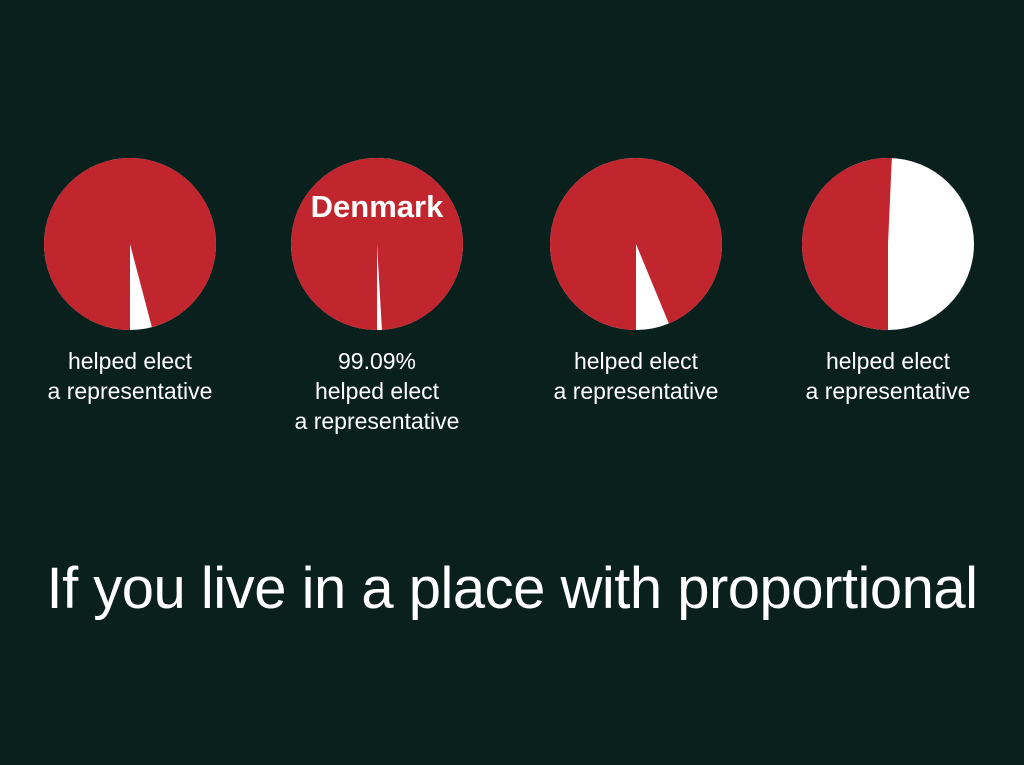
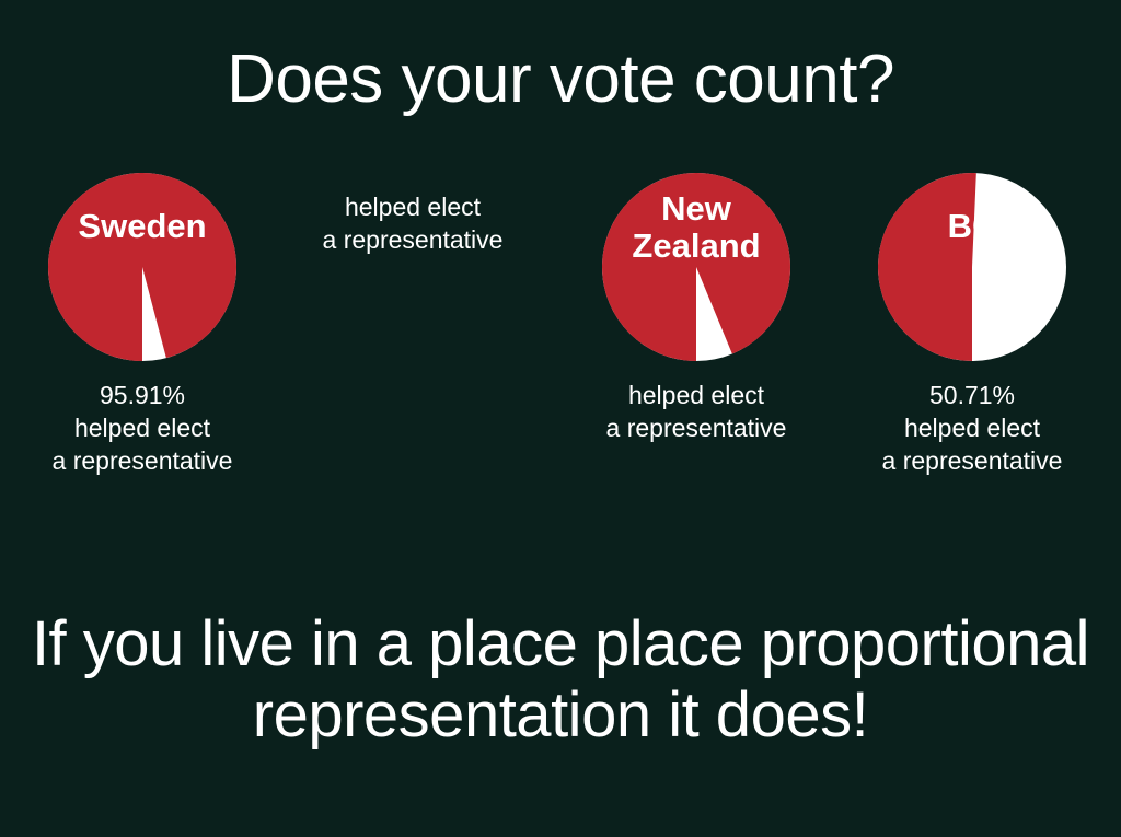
+ Does your vote count?
+ Sweden
+ 95.91%
  helped elect
  a representative
- Denmark
- 99.09%
  helped elect
  a representative
+ New
+ Zealand
  helped elect
  a representative
+ BC
+ 50.71%
  helped elect
  a representative
- If you live in a place with proportional
+ If you live in a place place proportional
+ representation it does!
